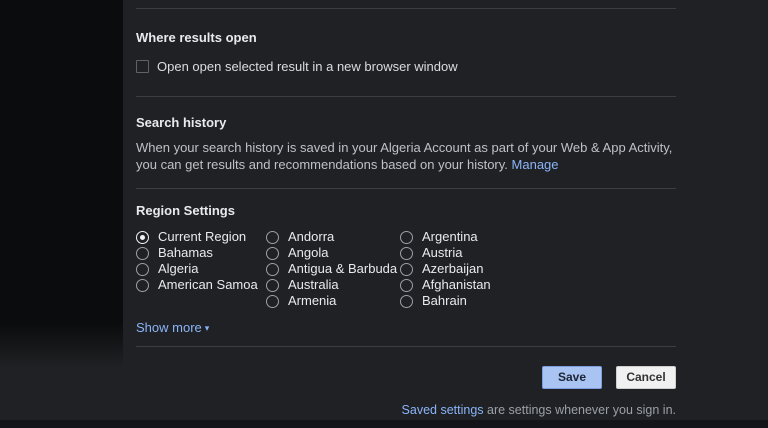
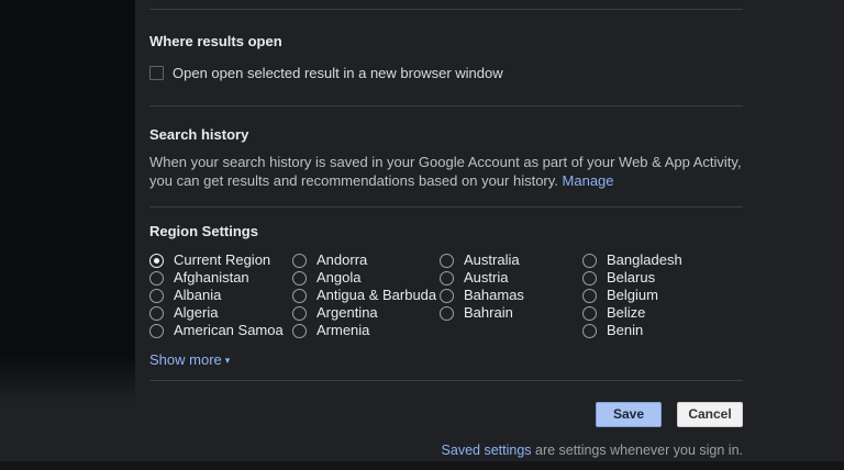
  Where results open
  Open open selected result in a new browser window
  Search history
- When your search history is saved in your Algeria Account as part of your Web & App Activity, you can get results and recommendations based on your history. Manage
+ When your search history is saved in your Google Account as part of your Web & App Activity, you can get results and recommendations based on your history. Manage
  Region Settings
  Current Region
- Bahamas
+ Afghanistan
+ Albania
  Algeria
  American Samoa
  Andorra
  Angola
  Antigua & Barbuda
- Australia
+ Argentina
  Armenia
- Argentina
+ Australia
  Austria
- Azerbaijan
- Afghanistan
+ Bahamas
  Bahrain
+ Bangladesh
+ Belarus
+ Belgium
+ Belize
+ Benin
  Show more ▾
  Save
  Cancel
  Saved settings are settings whenever you sign in.
